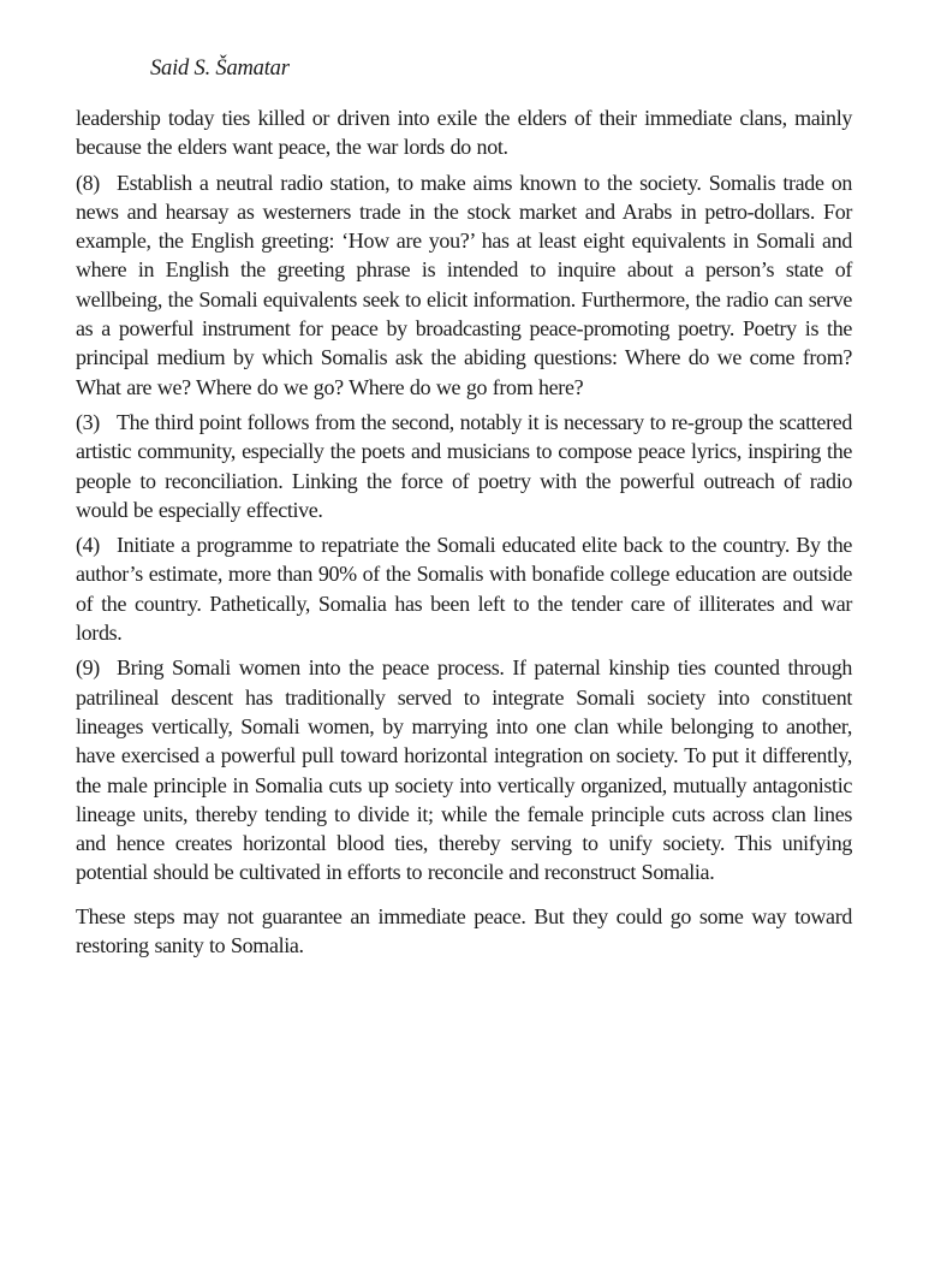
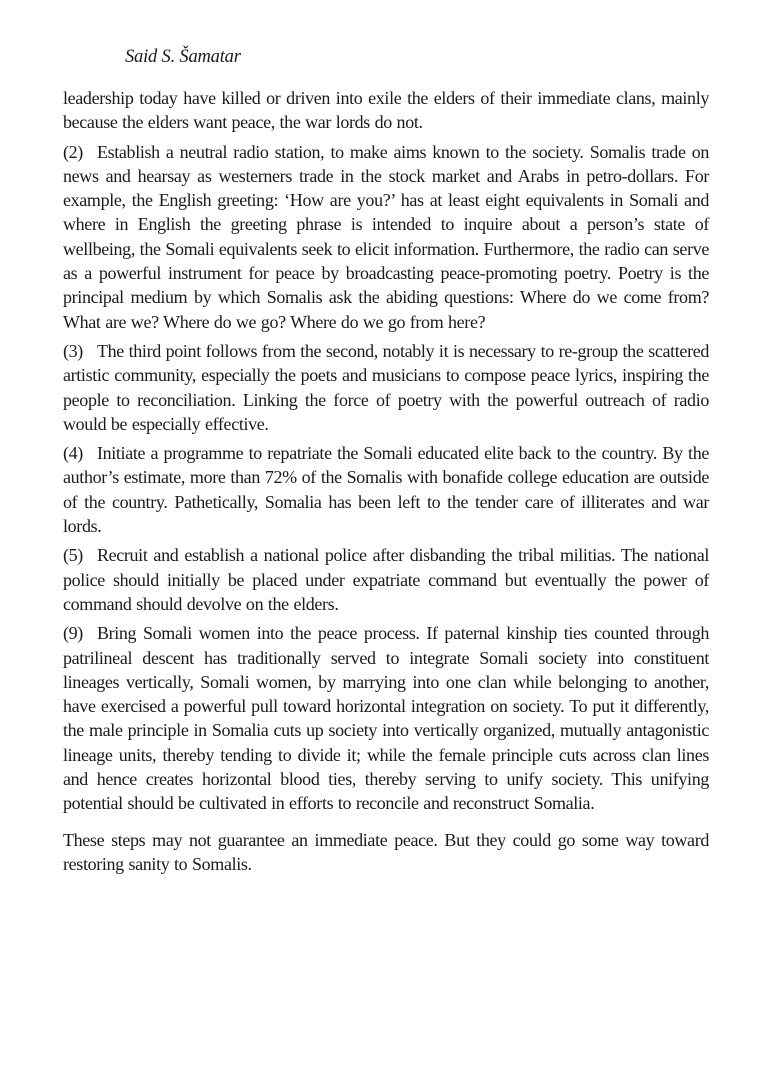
  Said S. Šamatar
- leadership today ties killed or driven into exile the elders of their immediate clans, mainly because the elders want peace, the war lords do not.
+ leadership today have killed or driven into exile the elders of their immediate clans, mainly because the elders want peace, the war lords do not.
- (8) Establish a neutral radio station, to make aims known to the society. Somalis trade on news and hearsay as westerners trade in the stock market and Arabs in petro-dollars. For example, the English greeting: ‘How are you?’ has at least eight equivalents in Somali and where in English the greeting phrase is intended to inquire about a person’s state of wellbeing, the Somali equivalents seek to elicit information. Furthermore, the radio can serve as a powerful instrument for peace by broadcasting peace-promoting poetry. Poetry is the principal medium by which Somalis ask the abiding questions: Where do we come from? What are we? Where do we go? Where do we go from here?
+ (2) Establish a neutral radio station, to make aims known to the society. Somalis trade on news and hearsay as westerners trade in the stock market and Arabs in petro-dollars. For example, the English greeting: ‘How are you?’ has at least eight equivalents in Somali and where in English the greeting phrase is intended to inquire about a person’s state of wellbeing, the Somali equivalents seek to elicit information. Furthermore, the radio can serve as a powerful instrument for peace by broadcasting peace-promoting poetry. Poetry is the principal medium by which Somalis ask the abiding questions: Where do we come from? What are we? Where do we go? Where do we go from here?
  (3) The third point follows from the second, notably it is necessary to re-group the scattered artistic community, especially the poets and musicians to compose peace lyrics, inspiring the people to reconciliation. Linking the force of poetry with the powerful outreach of radio would be especially effective.
- (4) Initiate a programme to repatriate the Somali educated elite back to the country. By the author’s estimate, more than 90% of the Somalis with bonafide college education are outside of the country. Pathetically, Somalia has been left to the tender care of illiterates and war lords.
+ (4) Initiate a programme to repatriate the Somali educated elite back to the country. By the author’s estimate, more than 72% of the Somalis with bonafide college education are outside of the country. Pathetically, Somalia has been left to the tender care of illiterates and war lords.
+ (5) Recruit and establish a national police after disbanding the tribal militias. The national police should initially be placed under expatriate command but eventually the power of command should devolve on the elders.
  (9) Bring Somali women into the peace process. If paternal kinship ties counted through patrilineal descent has traditionally served to integrate Somali society into constituent lineages vertically, Somali women, by marrying into one clan while belonging to another, have exercised a powerful pull toward horizontal integration on society. To put it differently, the male principle in Somalia cuts up society into vertically organized, mutually antagonistic lineage units, thereby tending to divide it; while the female principle cuts across clan lines and hence creates horizontal blood ties, thereby serving to unify society. This unifying potential should be cultivated in efforts to reconcile and reconstruct Somalia.
- These steps may not guarantee an immediate peace. But they could go some way toward restoring sanity to Somalia.
+ These steps may not guarantee an immediate peace. But they could go some way toward restoring sanity to Somalis.
